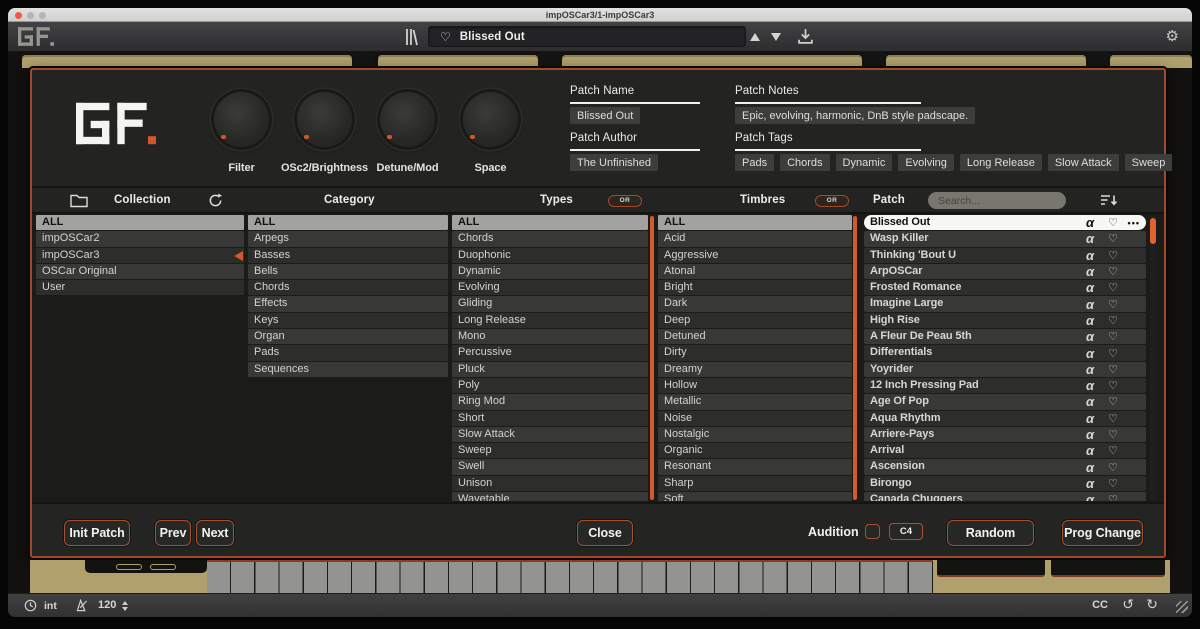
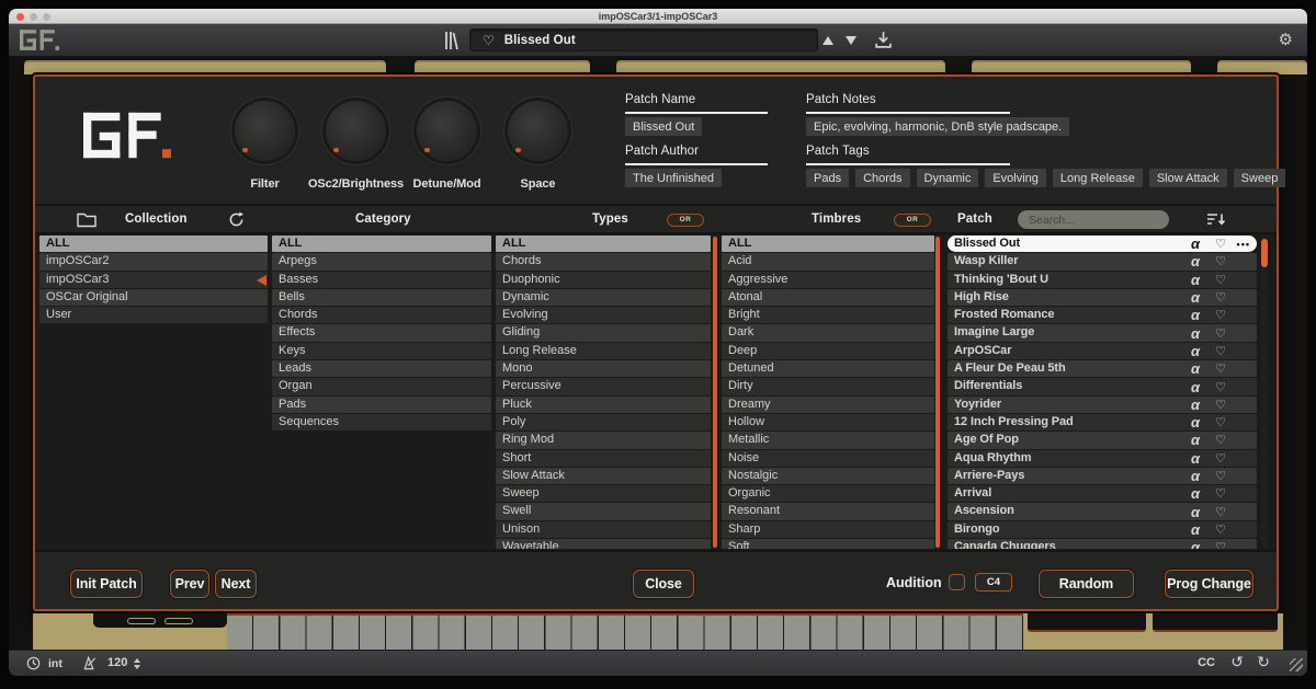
  impOSCar3/1-impOSCar3
  ♡
  Blissed Out
  ⚙
  Filter
  OSc2/Brightness
  Detune/Mod
  Space
  Patch Name
  Blissed Out
  Patch Author
  The Unfinished
  Patch Notes
  Epic, evolving, harmonic, DnB style padscape.
  Patch Tags
  Pads
  Chords
  Dynamic
  Evolving
  Long Release
  Slow Attack
  Sweep
  Collection
  Category
  Types
  Timbres
  Patch
  Search...
  ALL
  impOSCar2
  impOSCar3
  OSCar Original
  User
  ALL
  Arpegs
  Basses
  Bells
  Chords
  Effects
  Keys
+ Leads
  Organ
  Pads
  Sequences
  ALL
  Chords
  Duophonic
  Dynamic
  Evolving
  Gliding
  Long Release
  Mono
  Percussive
  Pluck
  Poly
  Ring Mod
  Short
  Slow Attack
  Sweep
  Swell
  Unison
  Wavetable
  ALL
  Acid
  Aggressive
  Atonal
  Bright
  Dark
  Deep
  Detuned
  Dirty
  Dreamy
  Hollow
  Metallic
  Noise
  Nostalgic
  Organic
  Resonant
  Sharp
  Soft
  Blissed Out
  α
  ♡
  •••
  Wasp Killer
  α
  ♡
  Thinking 'Bout U
  α
  ♡
- ArpOSCar
+ High Rise
  α
  ♡
  Frosted Romance
  α
  ♡
  Imagine Large
  α
  ♡
- High Rise
+ ArpOSCar
  α
  ♡
  A Fleur De Peau 5th
  α
  ♡
  Differentials
  α
  ♡
  Yoyrider
  α
  ♡
  12 Inch Pressing Pad
  α
  ♡
  Age Of Pop
  α
  ♡
  Aqua Rhythm
  α
  ♡
  Arriere-Pays
  α
  ♡
  Arrival
  α
  ♡
  Ascension
  α
  ♡
  Birongo
  α
  ♡
  Canada Chuggers
  α
  ♡
  Init Patch
  Prev
  Next
  Close
  Audition
  C4
  Random
  Prog Change
  int
  120
  CC
  ↺
  ↻
